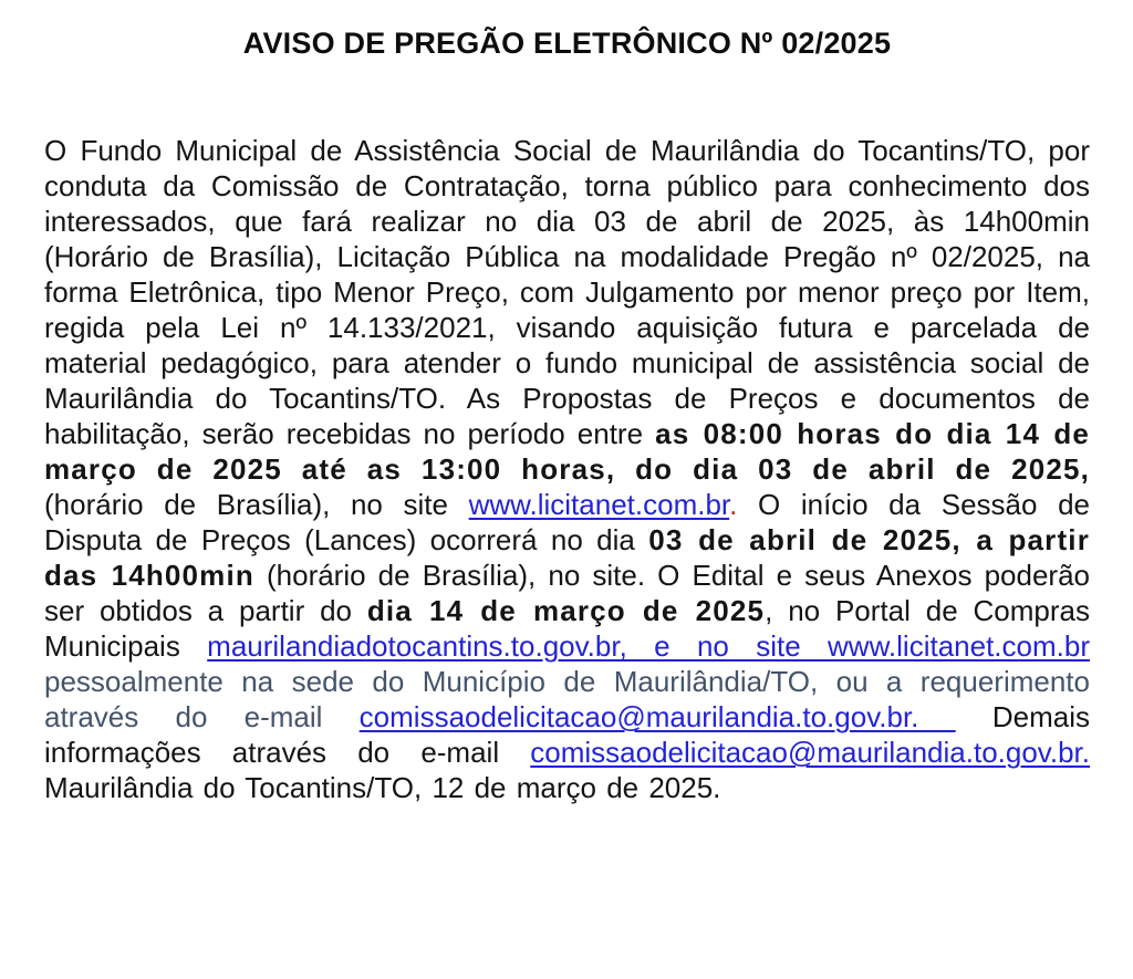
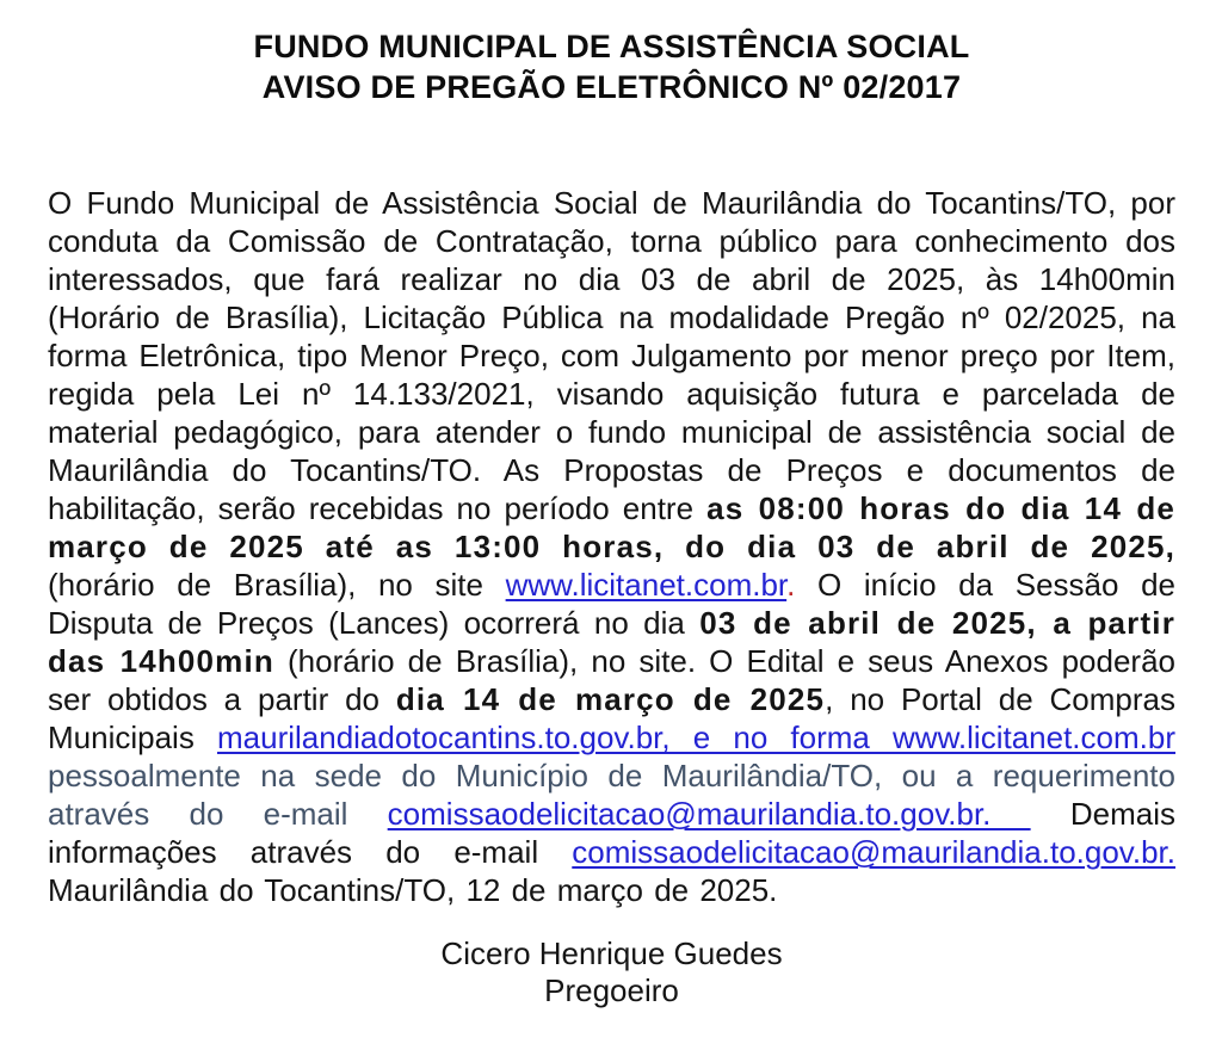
+ FUNDO MUNICIPAL DE ASSISTÊNCIA SOCIAL
- AVISO DE PREGÃO ELETRÔNICO Nº 02/2025
+ AVISO DE PREGÃO ELETRÔNICO Nº 02/2017
- O Fundo Municipal de Assistência Social de Maurilândia do Tocantins/TO, por conduta da Comissão de Contratação, torna público para conhecimento dos interessados, que fará realizar no dia 03 de abril de 2025, às 14h00min (Horário de Brasília), Licitação Pública na modalidade Pregão nº 02/2025, na forma Eletrônica, tipo Menor Preço, com Julgamento por menor preço por Item, regida pela Lei nº 14.133/2021, visando aquisição futura e parcelada de material pedagógico, para atender o fundo municipal de assistência social de Maurilândia do Tocantins/TO. As Propostas de Preços e documentos de habilitação, serão recebidas no período entre as 08:00 horas do dia 14 de março de 2025 até as 13:00 horas, do dia 03 de abril de 2025, (horário de Brasília), no site www.licitanet.com.br. O início da Sessão de Disputa de Preços (Lances) ocorrerá no dia 03 de abril de 2025, a partir das 14h00min (horário de Brasília), no site. O Edital e seus Anexos poderão ser obtidos a partir do dia 14 de março de 2025, no Portal de Compras Municipais maurilandiadotocantins.to.gov.br, e no site www.licitanet.com.br pessoalmente na sede do Município de Maurilândia/TO, ou a requerimento através do e-mail comissaodelicitacao@maurilandia.to.gov.br. Demais informações através do e-mail comissaodelicitacao@maurilandia.to.gov.br. Maurilândia do Tocantins/TO, 12 de março de 2025.
+ O Fundo Municipal de Assistência Social de Maurilândia do Tocantins/TO, por conduta da Comissão de Contratação, torna público para conhecimento dos interessados, que fará realizar no dia 03 de abril de 2025, às 14h00min (Horário de Brasília), Licitação Pública na modalidade Pregão nº 02/2025, na forma Eletrônica, tipo Menor Preço, com Julgamento por menor preço por Item, regida pela Lei nº 14.133/2021, visando aquisição futura e parcelada de material pedagógico, para atender o fundo municipal de assistência social de Maurilândia do Tocantins/TO. As Propostas de Preços e documentos de habilitação, serão recebidas no período entre as 08:00 horas do dia 14 de março de 2025 até as 13:00 horas, do dia 03 de abril de 2025, (horário de Brasília), no site www.licitanet.com.br. O início da Sessão de Disputa de Preços (Lances) ocorrerá no dia 03 de abril de 2025, a partir das 14h00min (horário de Brasília), no site. O Edital e seus Anexos poderão ser obtidos a partir do dia 14 de março de 2025, no Portal de Compras Municipais maurilandiadotocantins.to.gov.br, e no forma www.licitanet.com.br pessoalmente na sede do Município de Maurilândia/TO, ou a requerimento através do e-mail comissaodelicitacao@maurilandia.to.gov.br. Demais informações através do e-mail comissaodelicitacao@maurilandia.to.gov.br. Maurilândia do Tocantins/TO, 12 de março de 2025.
+ Cicero Henrique Guedes
+ Pregoeiro
